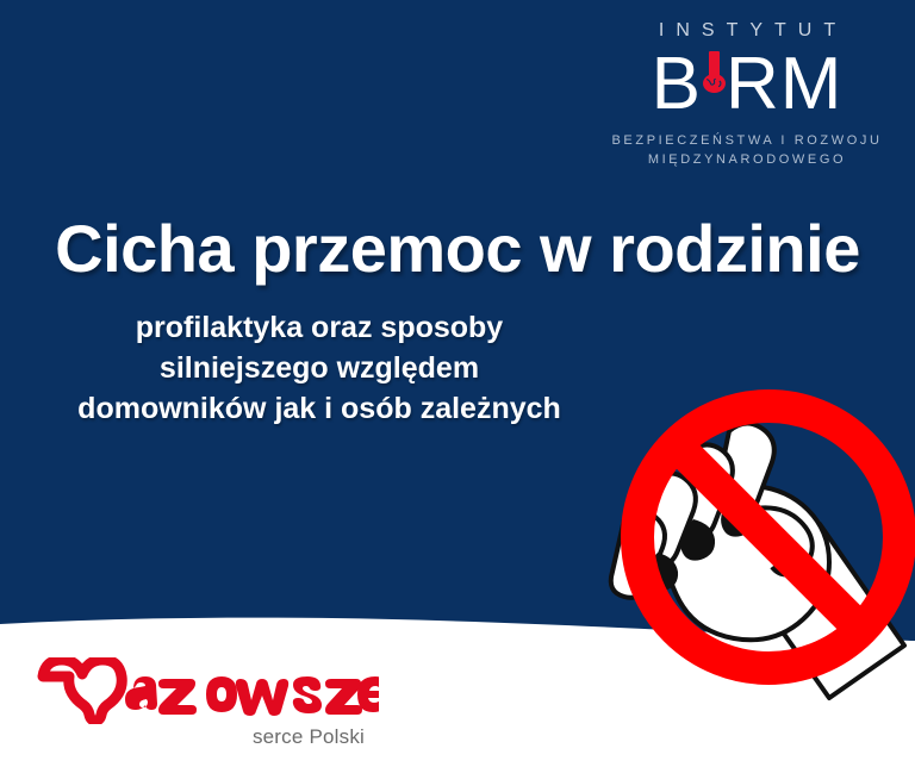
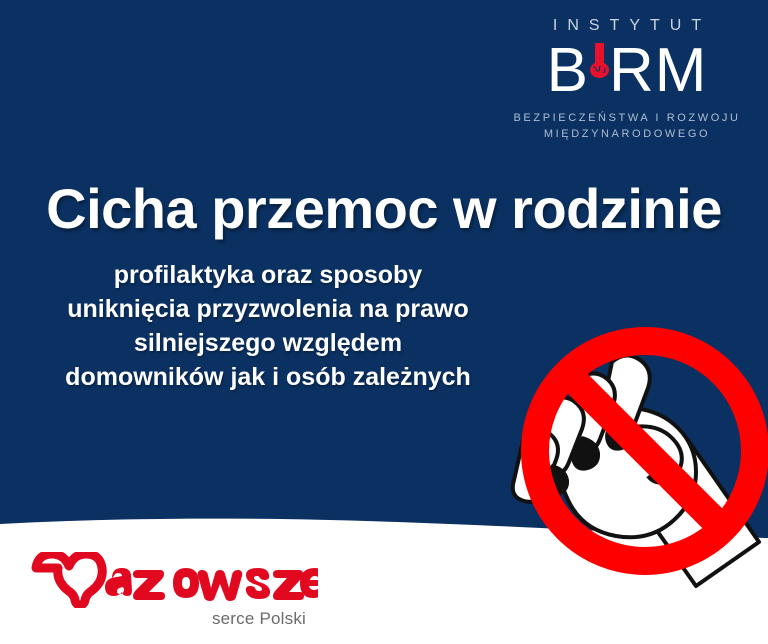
  INSTYTUT
  B RM
  BEZPIECZEŃSTWA I ROZWOJU
  MIĘDZYNARODOWEGO
  Cicha przemoc w rodzinie
  profilaktyka oraz sposoby
+ uniknięcia przyzwolenia na prawo
  silniejszego względem
  domowników jak i osób zależnych
  serce Polski
